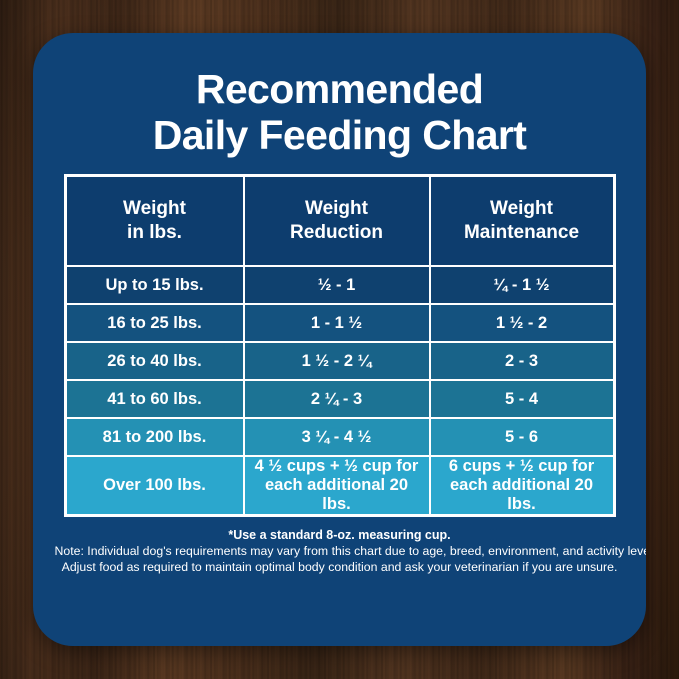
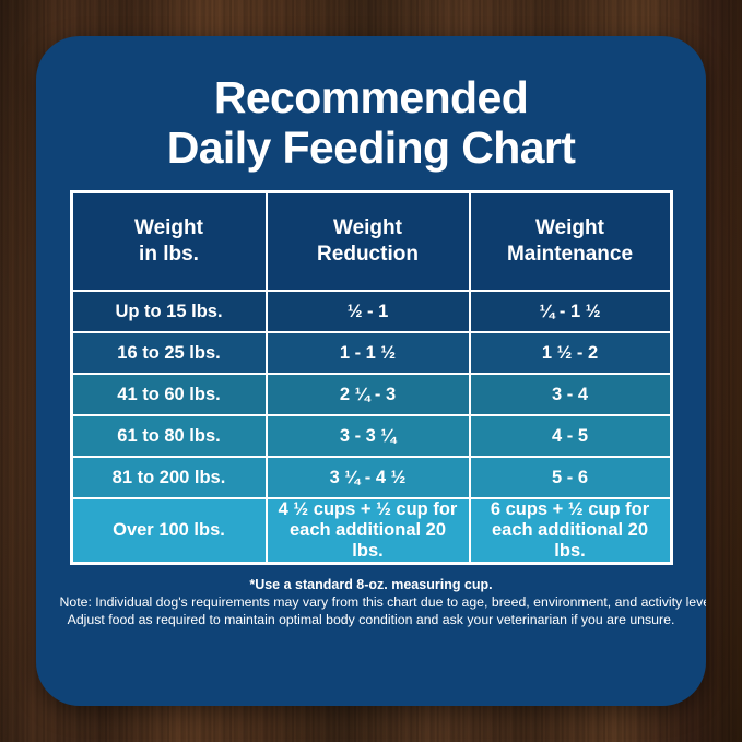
  Recommended
  Daily Feeding Chart
  Weight in lbs.	Weight Reduction	Weight Maintenance
  Up to 15 lbs.	½ - 1	¼ - 1 ½
  16 to 25 lbs.	1 - 1 ½	1 ½ - 2
- 26 to 40 lbs.	1 ½ - 2 ¼	2 - 3
- 41 to 60 lbs.	2 ¼ - 3	5 - 4
+ 41 to 60 lbs.	2 ¼ - 3	3 - 4
+ 61 to 80 lbs.	3 - 3 ¼	4 - 5
  81 to 200 lbs.	3 ¼ - 4 ½	5 - 6
  Over 100 lbs.	4 ½ cups + ½ cup for each additional 20 lbs.	6 cups + ½ cup for each additional 20 lbs.
  *Use a standard 8-oz. measuring cup.
  Note: Individual dog's requirements may vary from this chart due to age, breed, environment, and activity lev
  Adjust food as required to maintain optimal body condition and ask your veterinarian if you are unsure.
